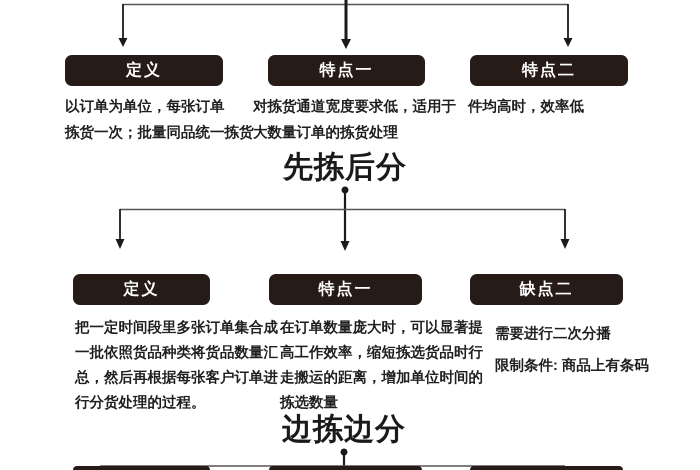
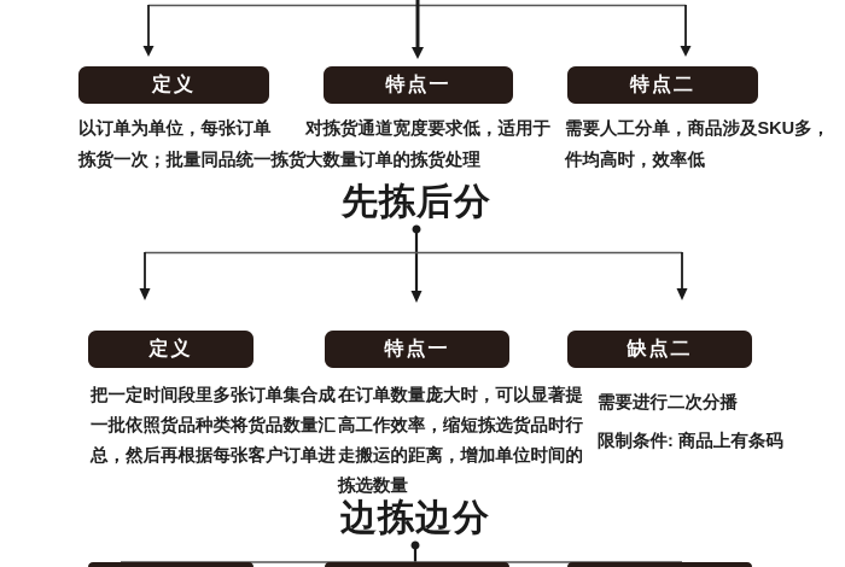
  定义
  特点一
  特点二
  以订单为单位，每张订单
  拣货一次；批量同品统一拣货
  对拣货通道宽度要求低，适用于
  大数量订单的拣货处理
+ 需要人工分单，商品涉及SKU多，
  件均高时，效率低
  先拣后分
  定义
  特点一
  缺点二
  把一定时间段里多张订单集合成
  一批依照货品种类将货品数量汇
  总，然后再根据每张客户订单进
- 行分货处理的过程。
  在订单数量庞大时，可以显著提
  高工作效率，缩短拣选货品时行
  走搬运的距离，增加单位时间的
  拣选数量
  需要进行二次分播
  限制条件: 商品上有条码
  边拣边分
